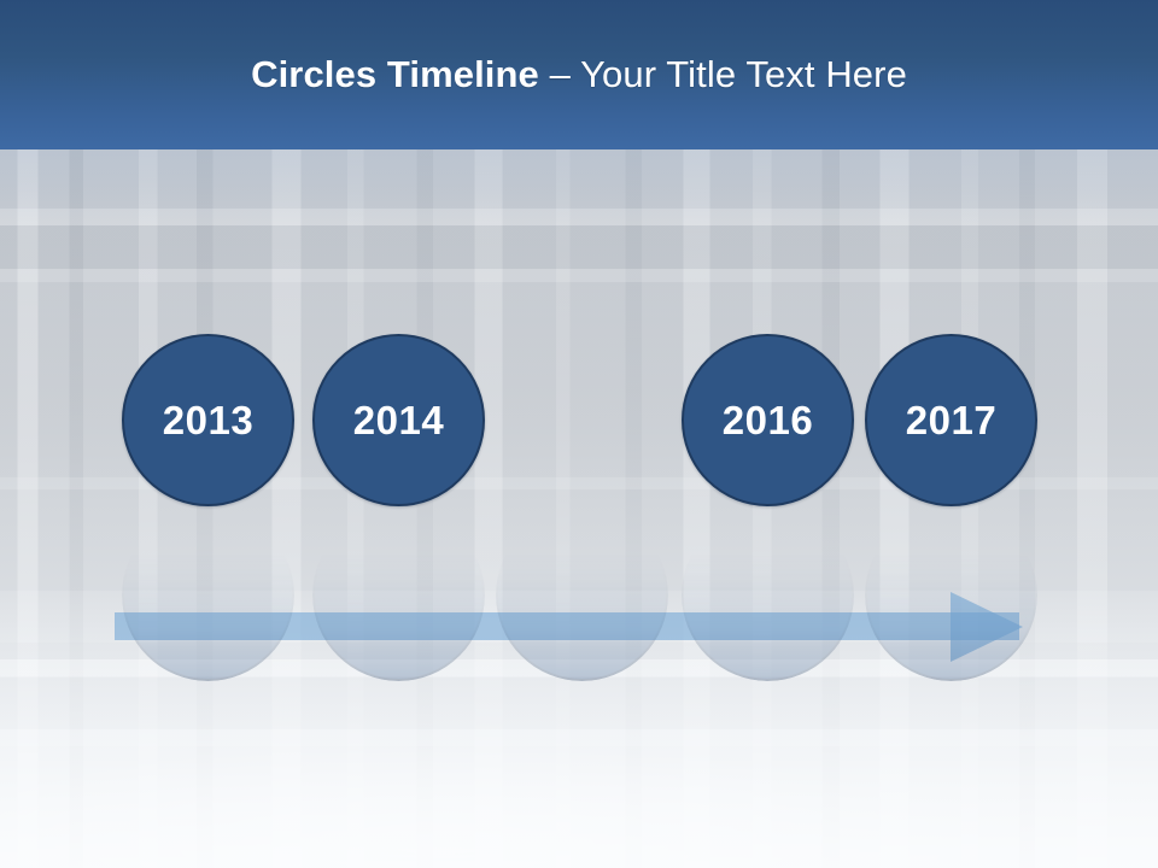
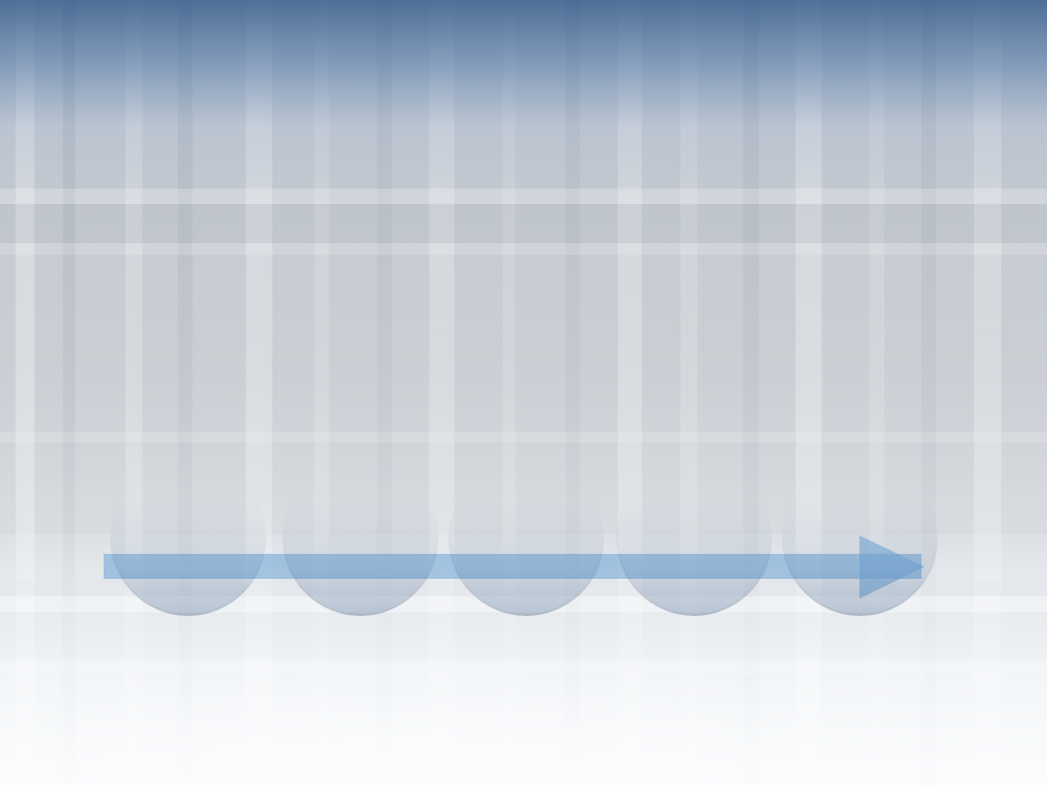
- Circles Timeline – Your Title Text Here
- 2013
- 2014
- 2016
- 2017
